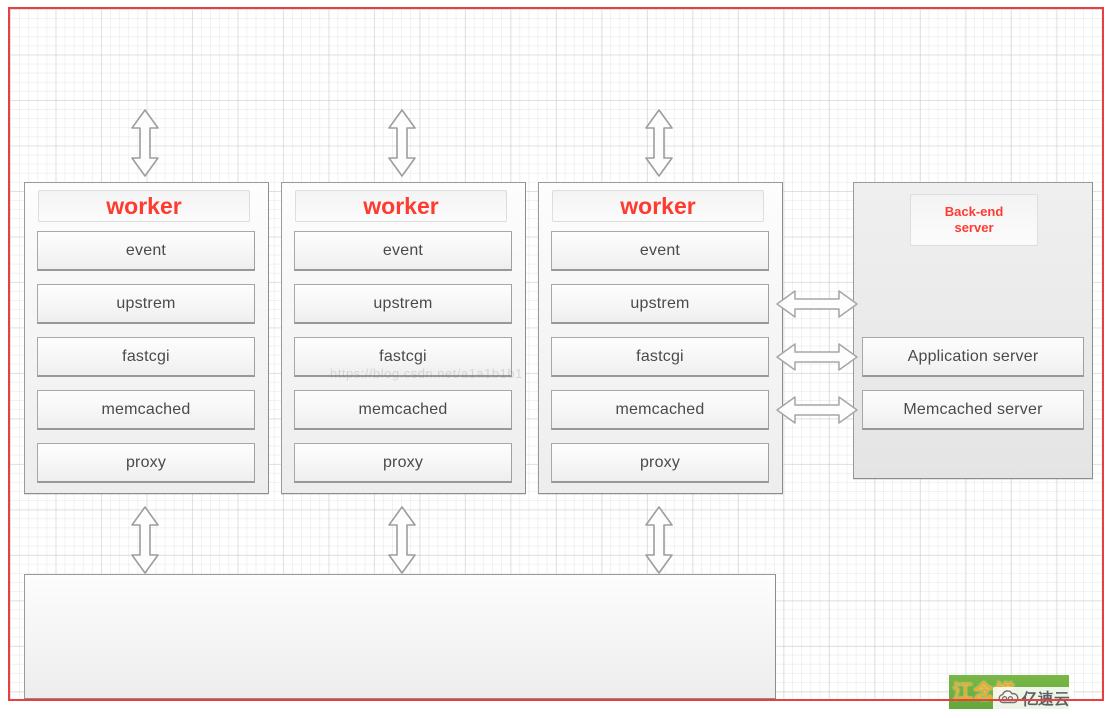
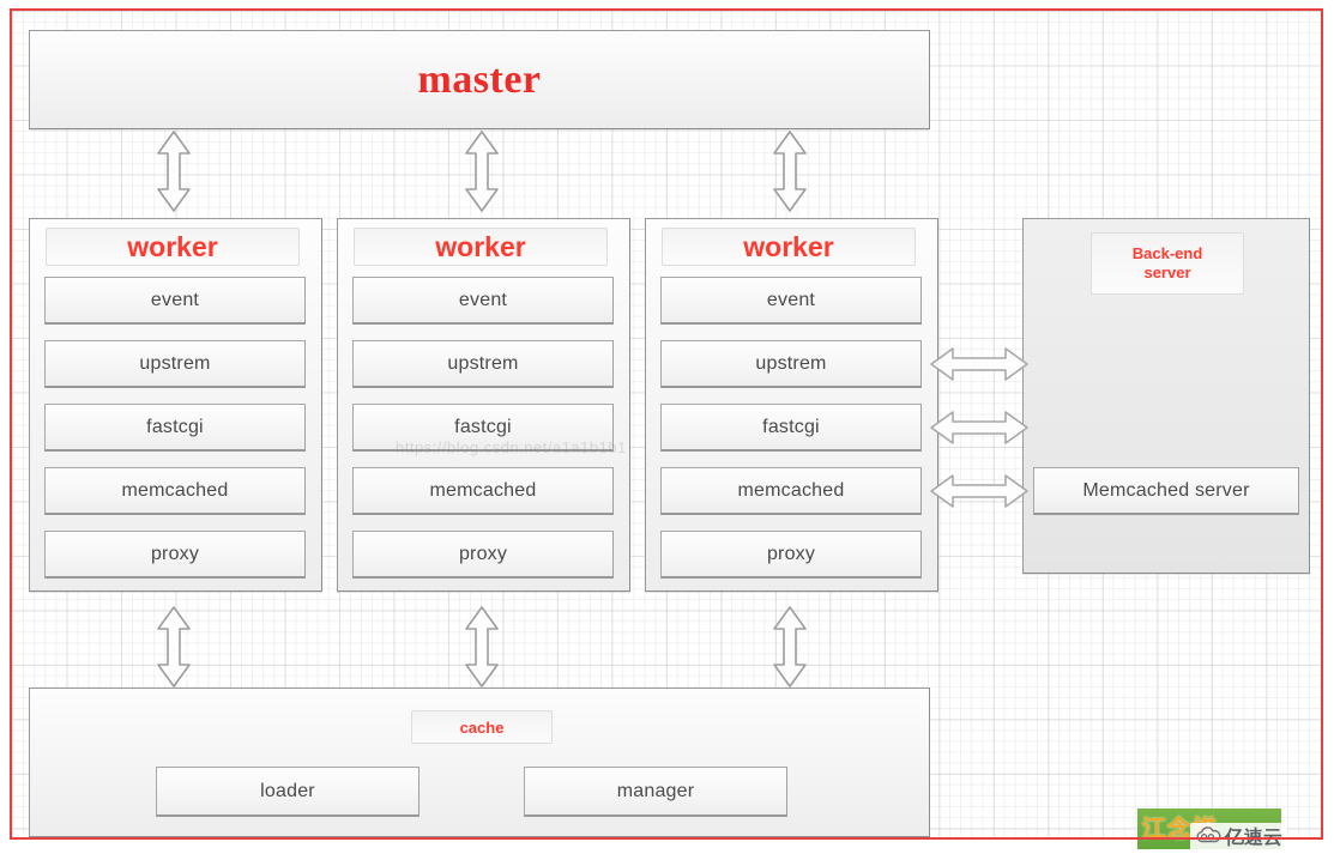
+ master
  worker
  event
  upstrem
  fastcgi
  memcached
  proxy
  worker
  event
  upstrem
  fastcgi
  memcached
  proxy
  worker
  event
  upstrem
  fastcgi
  memcached
  proxy
  Back-end
  server
- Application server
  Memcached server
+ cache
+ loader
+ manager
  https://blog.csdn.net/a1a1b1b1
  亿速云
